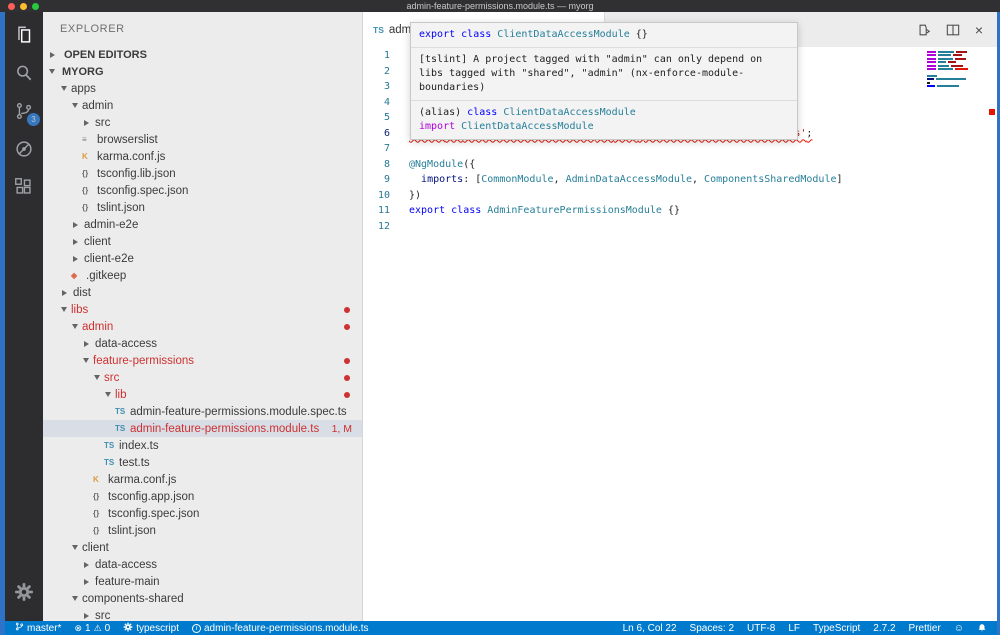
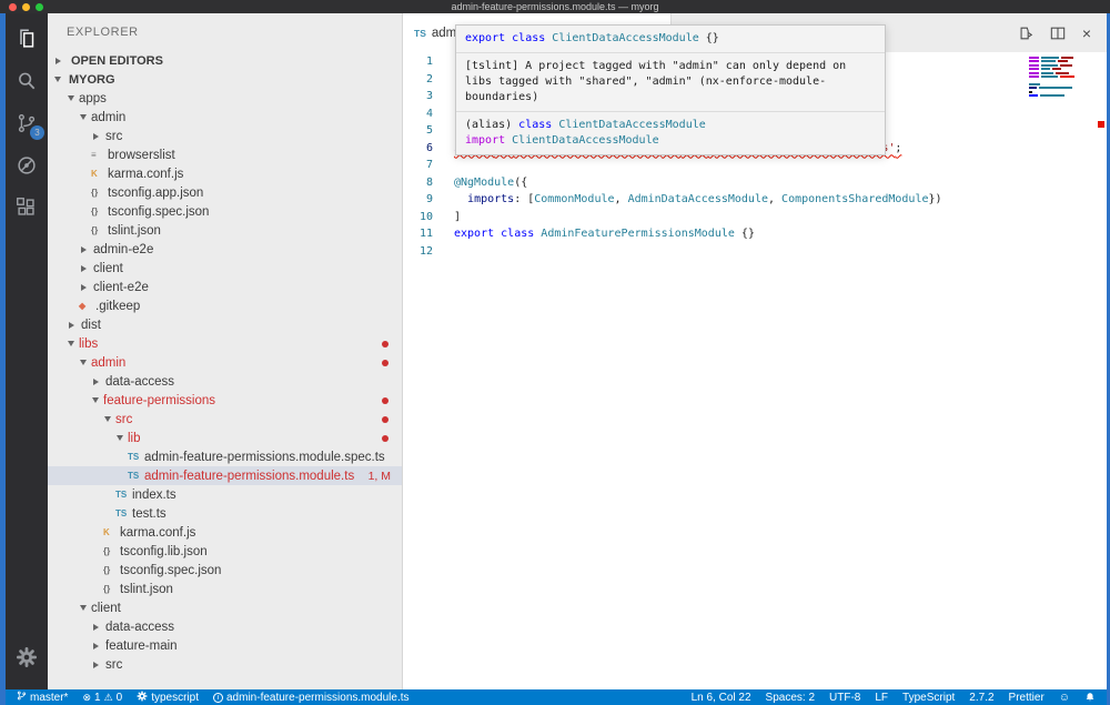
  admin-feature-permissions.module.ts — myorg
  3
  EXPLORER
  OPEN EDITORS
  MYORG
  apps
  admin
  src
  ≡
  browserslist
  K
  karma.conf.js
  {}
- tsconfig.lib.json
+ tsconfig.app.json
  {}
  tsconfig.spec.json
  {}
  tslint.json
  admin-e2e
  client
  client-e2e
  ◆
  .gitkeep
  dist
  libs
  admin
  data-access
  feature-permissions
  src
  lib
  TS
  admin-feature-permissions.module.spec.ts
  TS
  admin-feature-permissions.module.ts
  1, M
  TS
  index.ts
  TS
  test.ts
  K
  karma.conf.js
  {}
- tsconfig.app.json
+ tsconfig.lib.json
  {}
  tsconfig.spec.json
  {}
  tslint.json
  client
  data-access
  feature-main
- components-shared
  src
  TS
  ×
  1
  2
  3
  4
  5
  6
  7
  8
  @NgModule({
  9
- imports: [CommonModule, AdminDataAccessModule, ComponentsSharedModule]
+ imports: [CommonModule, AdminDataAccessModule, ComponentsSharedModule})
  10
- })
+ ]
  11
  export class AdminFeaturePermissionsModule {}
  12
  export class ClientDataAccessModule {}
  [tslint] A project tagged with "admin" can only depend on libs tagged with "shared", "admin" (nx-enforce-module-boundaries)
  (alias) class ClientDataAccessModule
  import ClientDataAccessModule
  master*
  ⊗
  1
  ⚠
  0
  typescript
  admin-feature-permissions.module.ts
  Ln 6, Col 22
  Spaces: 2
  UTF-8
  LF
  TypeScript
  2.7.2
  Prettier
  ☺
